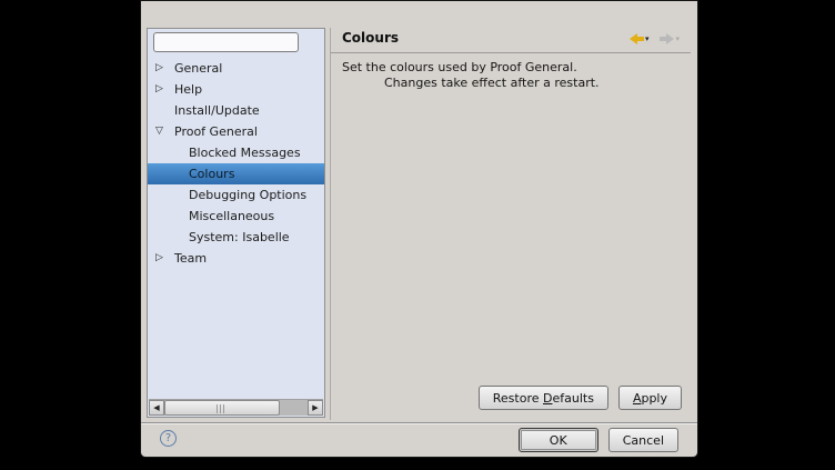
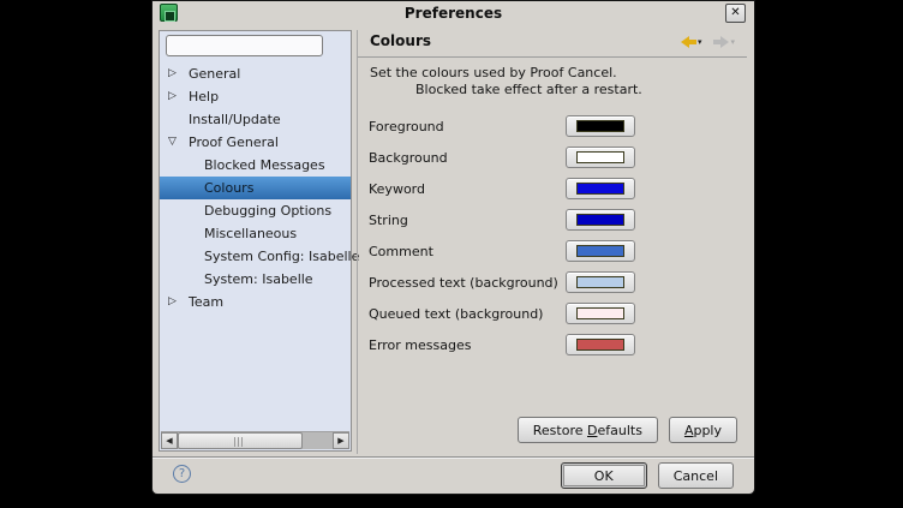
+ Preferences
+ ✕
  ▷
  General
  ▷
  Help
  Install/Update
  ▽
  Proof General
  Blocked Messages
  Colours
  Debugging Options
  Miscellaneous
+ System Config: Isabelle
  System: Isabelle
  ▷
  Team
  ◀
  ▶
  Colours
  ▾
  ▾
- Set the colours used by Proof General.
+ Set the colours used by Proof Cancel.
- Changes take effect after a restart.
+ Blocked take effect after a restart.
+ Foreground
+ Background
+ Keyword
+ String
+ Comment
+ Processed text (background)
+ Queued text (background)
+ Error messages
  Restore Defaults
  Apply
  ?
  OK
  Cancel
